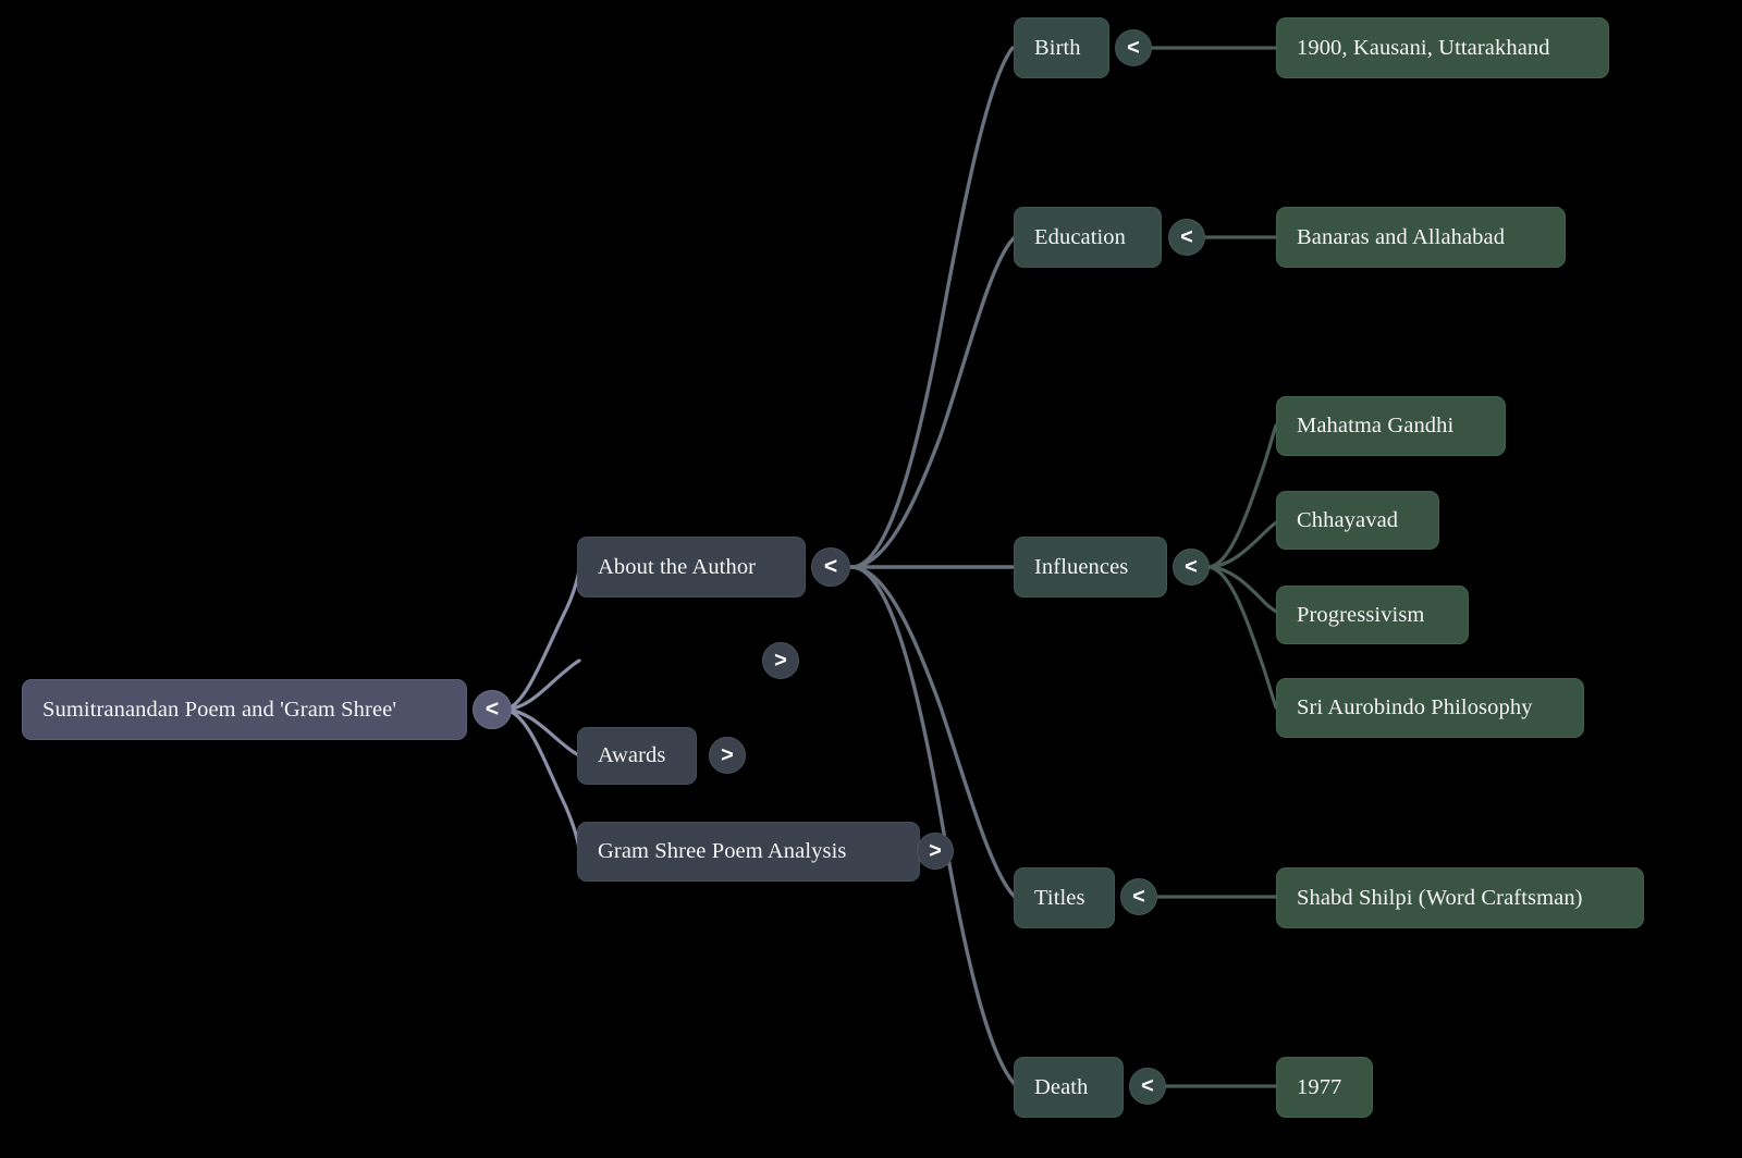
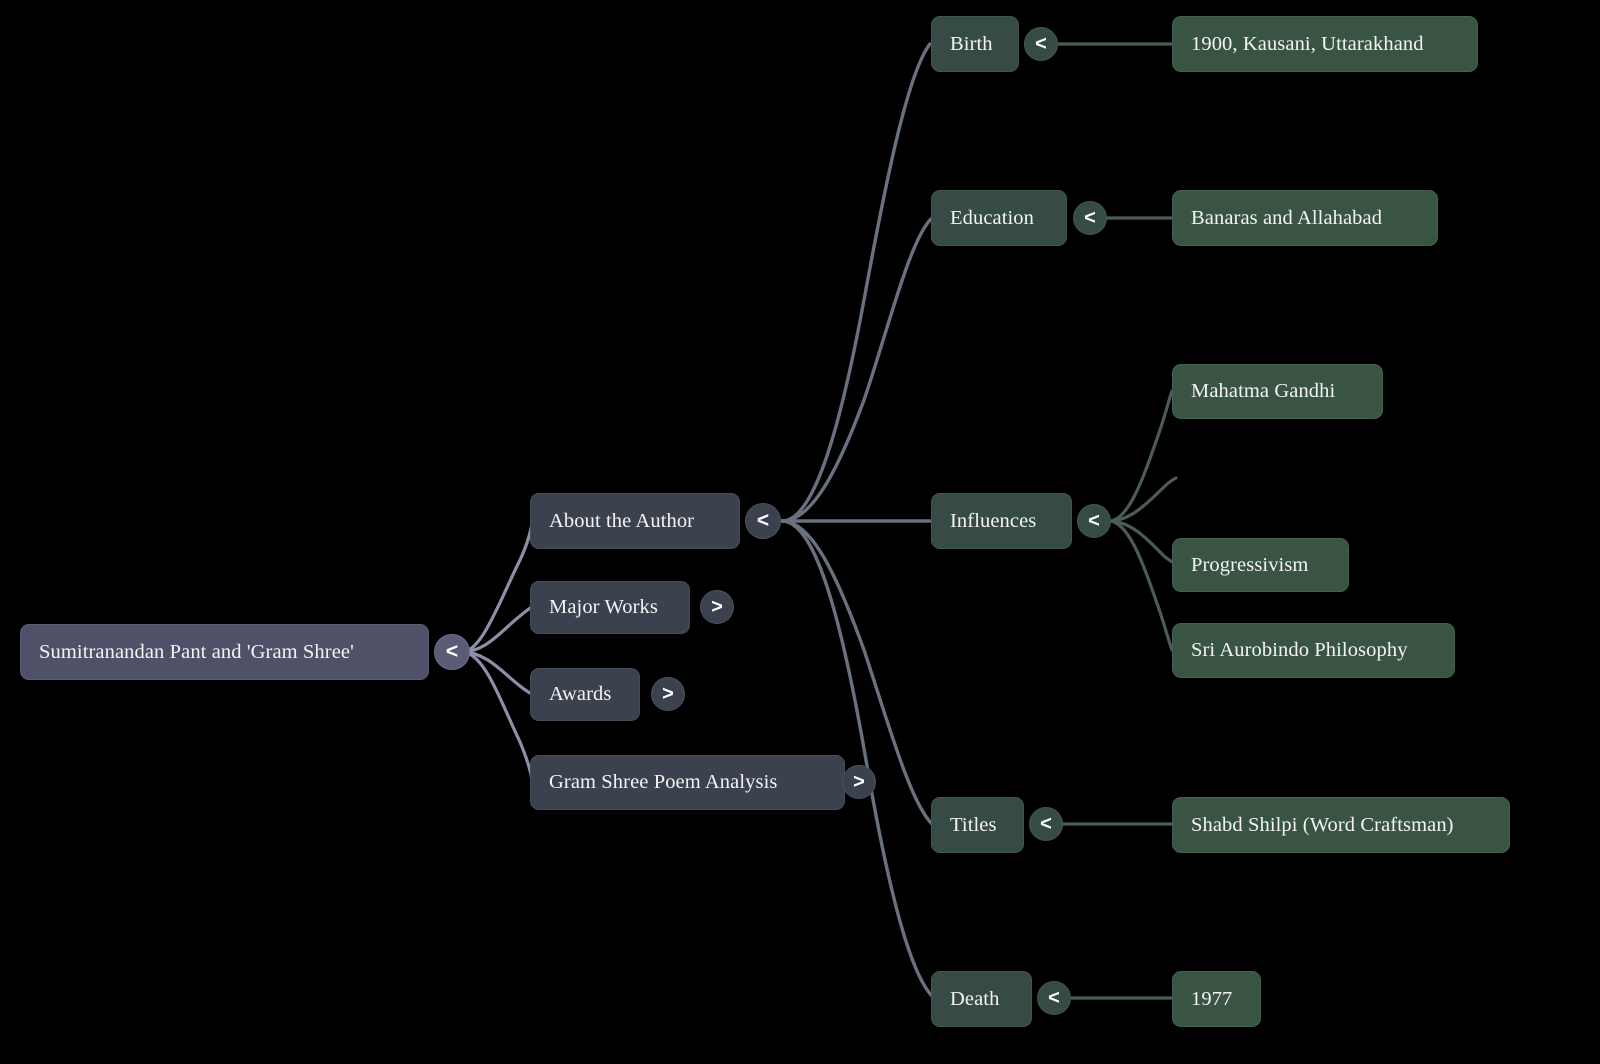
- Sumitranandan Poem and 'Gram Shree'
+ Sumitranandan Pant and 'Gram Shree'
  <
  About the Author
  <
+ Major Works
  >
  Awards
  >
  Gram Shree Poem Analysis
  >
  Birth
  <
  Education
  <
  Influences
  <
  Titles
  <
  Death
  <
  1900, Kausani, Uttarakhand
  Banaras and Allahabad
  Mahatma Gandhi
- Chhayavad
  Progressivism
  Sri Aurobindo Philosophy
  Shabd Shilpi (Word Craftsman)
  1977
